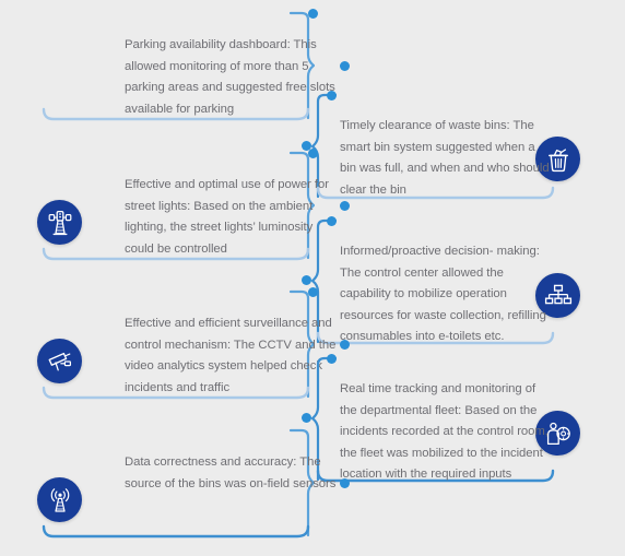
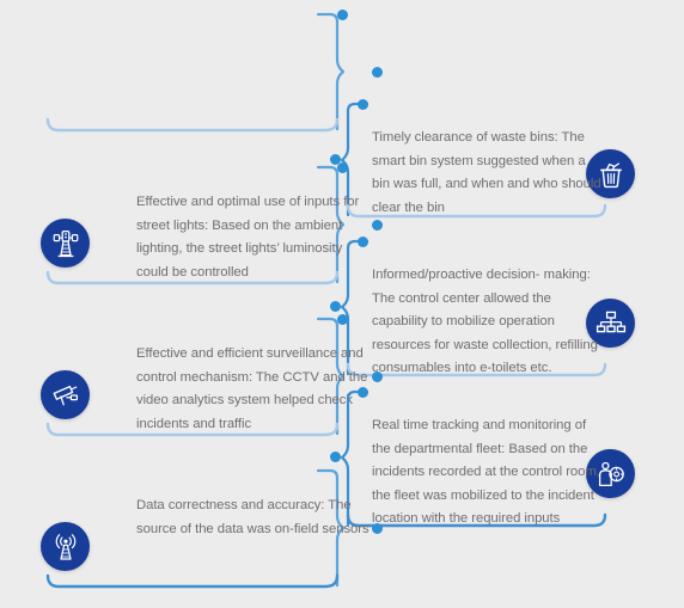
- Parking availability dashboard: This allowed monitoring of more than 5 parking areas and suggested free slots available for parking
  Timely clearance of waste bins: The smart bin system suggested when a bin was full, and when and who should clear the bin
- Effective and optimal use of power for street lights: Based on the ambient lighting, the street lights’ luminosity could be controlled
+ Effective and optimal use of inputs for street lights: Based on the ambient lighting, the street lights’ luminosity could be controlled
  Informed/proactive decision- making: The control center allowed the capability to mobilize operation resources for waste collection, refilling consumables into e-toilets etc.
  Effective and efficient surveillance and control mechanism: The CCTV and the video analytics system helped check incidents and traffic
  Real time tracking and monitoring of the departmental fleet: Based on the incidents recorded at the control room, the fleet was mobilized to the incident location with the required inputs
- Data correctness and accuracy: The source of the bins was on-field sensors
+ Data correctness and accuracy: The source of the data was on-field sensors
